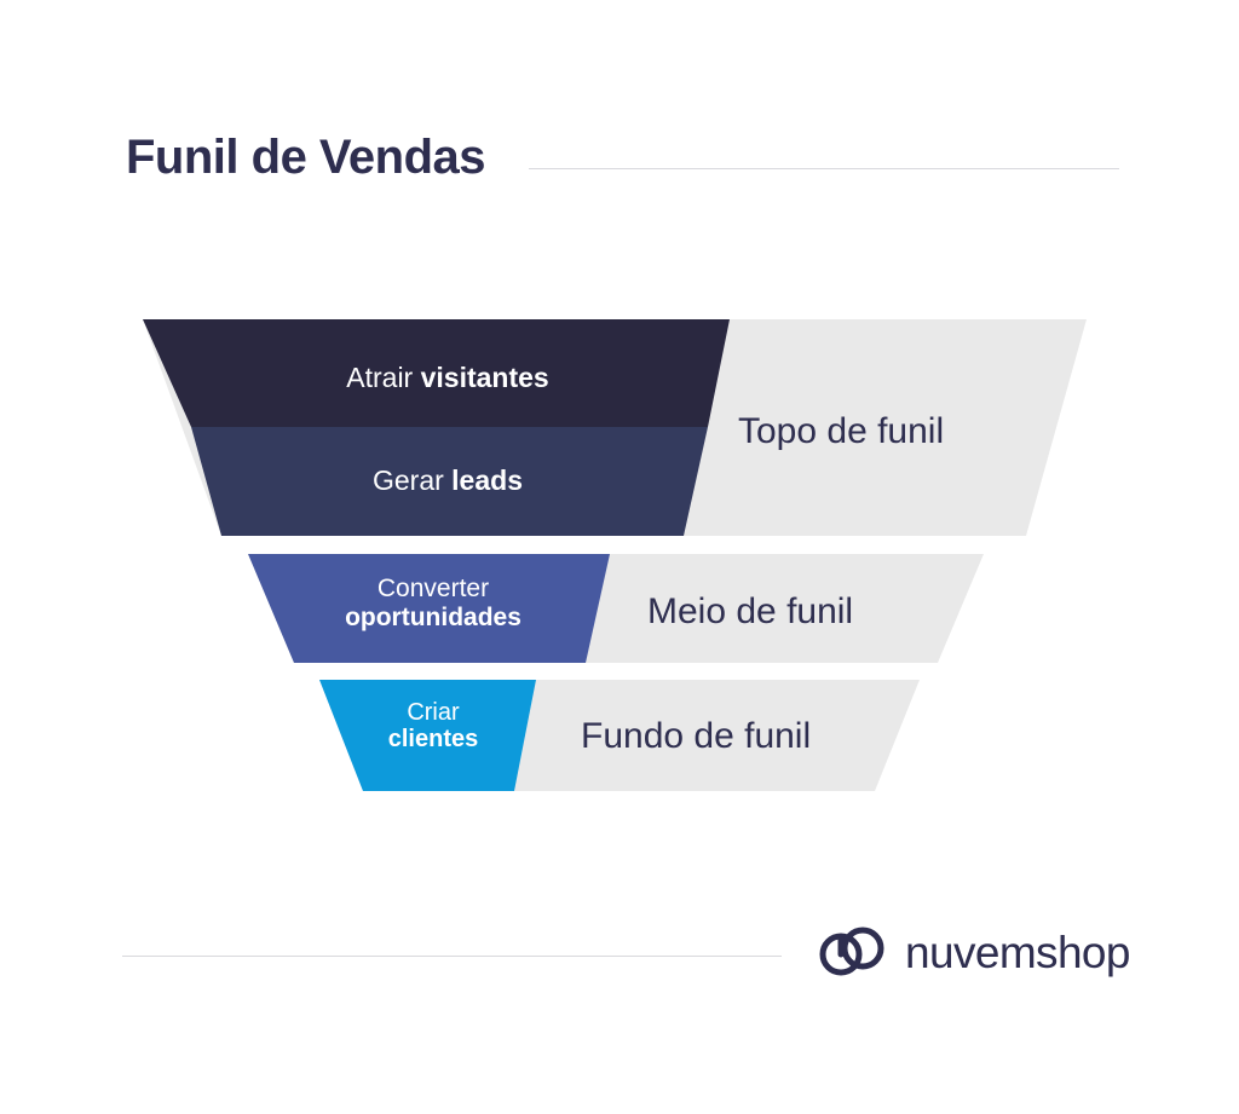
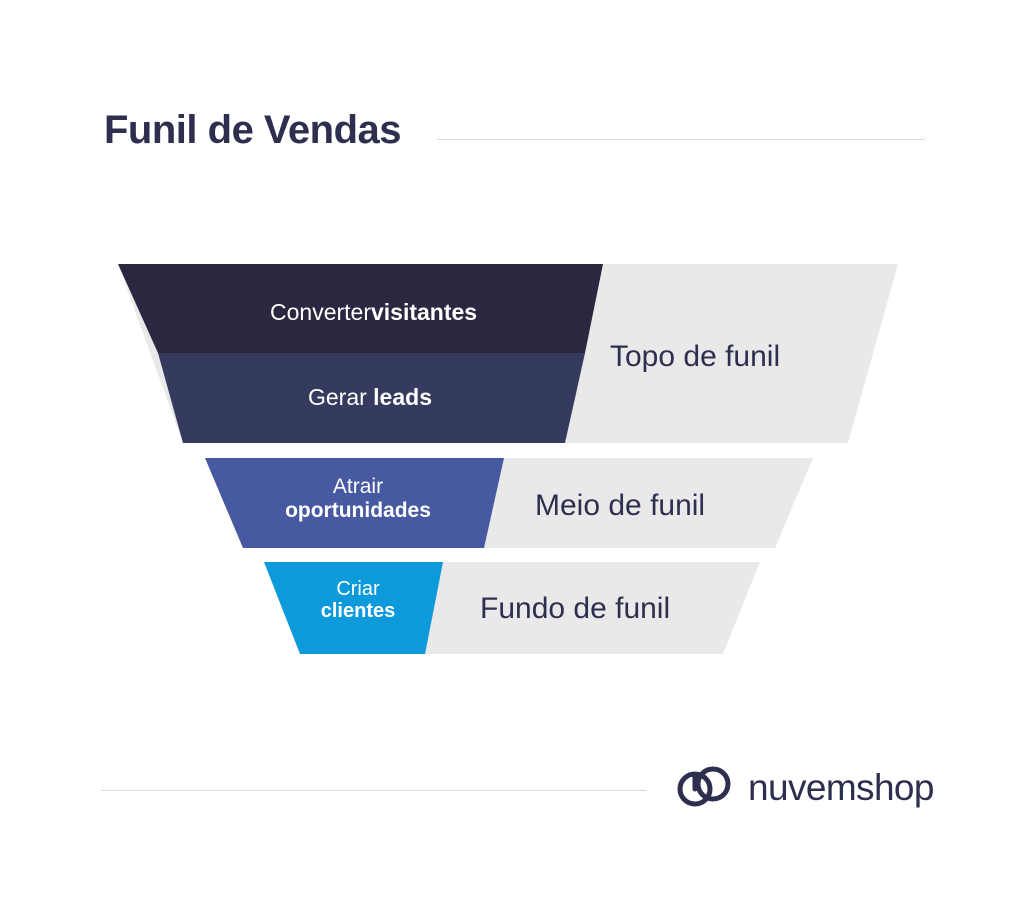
  Funil de Vendas
- Atrair visitantes
+ Convertervisitantes
  Gerar leads
- Converter
+ Atrair
  oportunidades
  Criar
  clientes
  Topo de funil
  Meio de funil
  Fundo de funil
  nuvemshop
